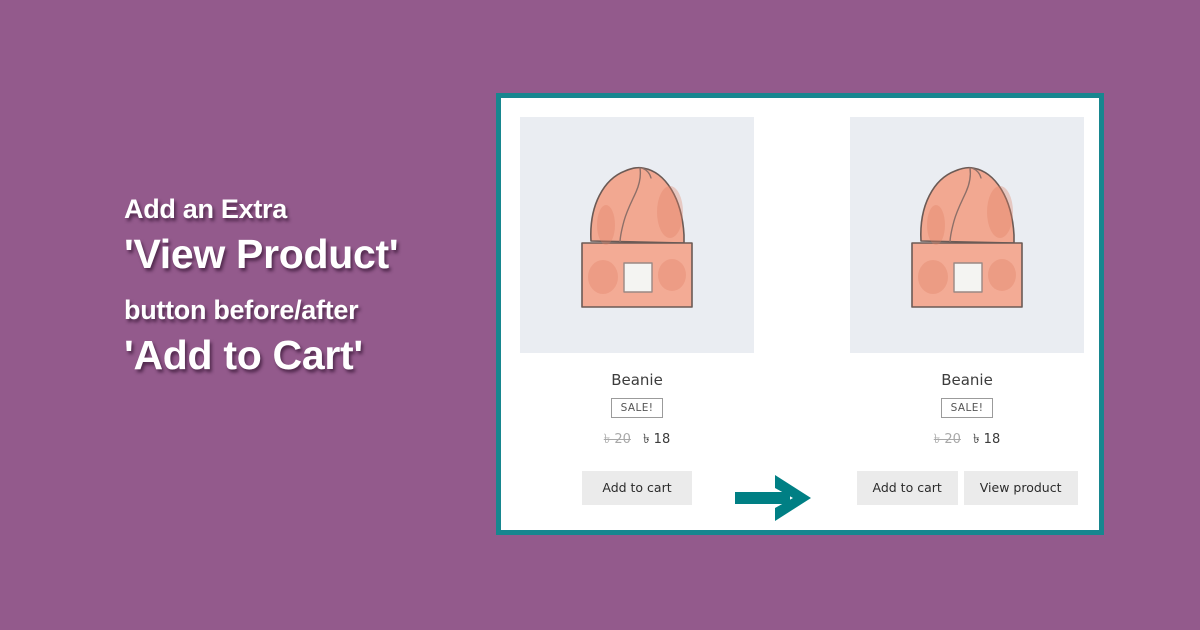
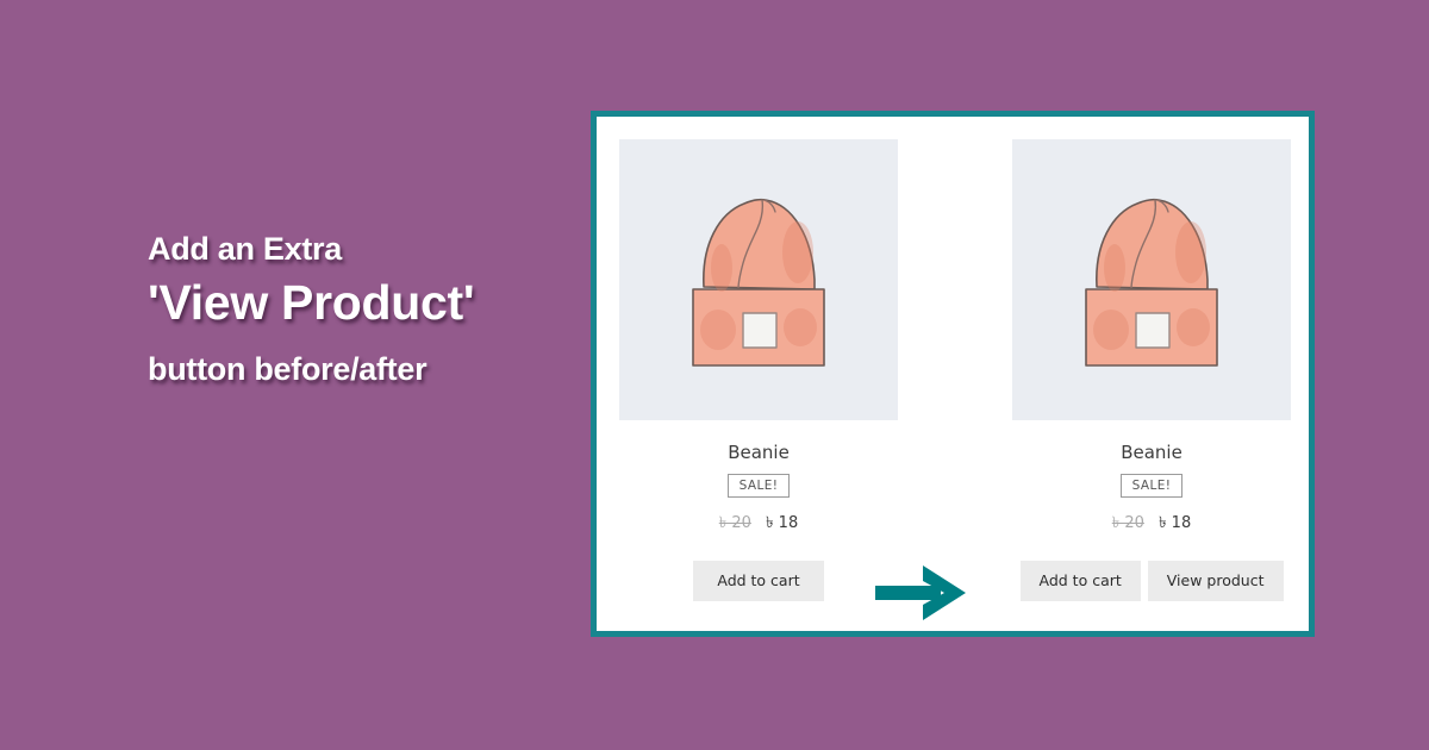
  Add an Extra
  'View Product'
  button before/after
- 'Add to Cart'
  Beanie
  SALE!
  ৳ 20 ৳ 18
  Add to cart
  Beanie
  SALE!
  ৳ 20 ৳ 18
  Add to cart
  View product
